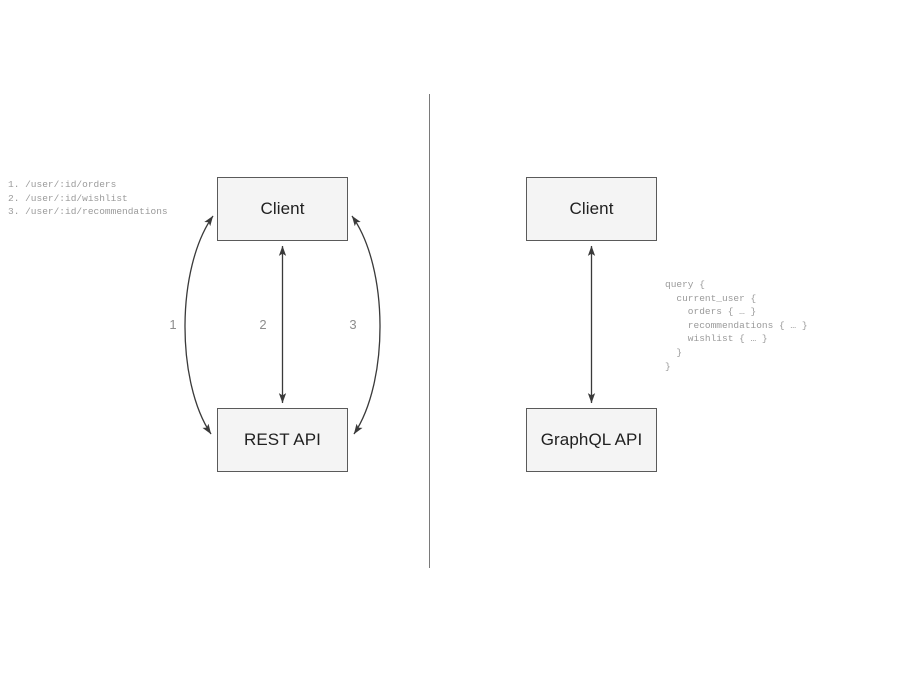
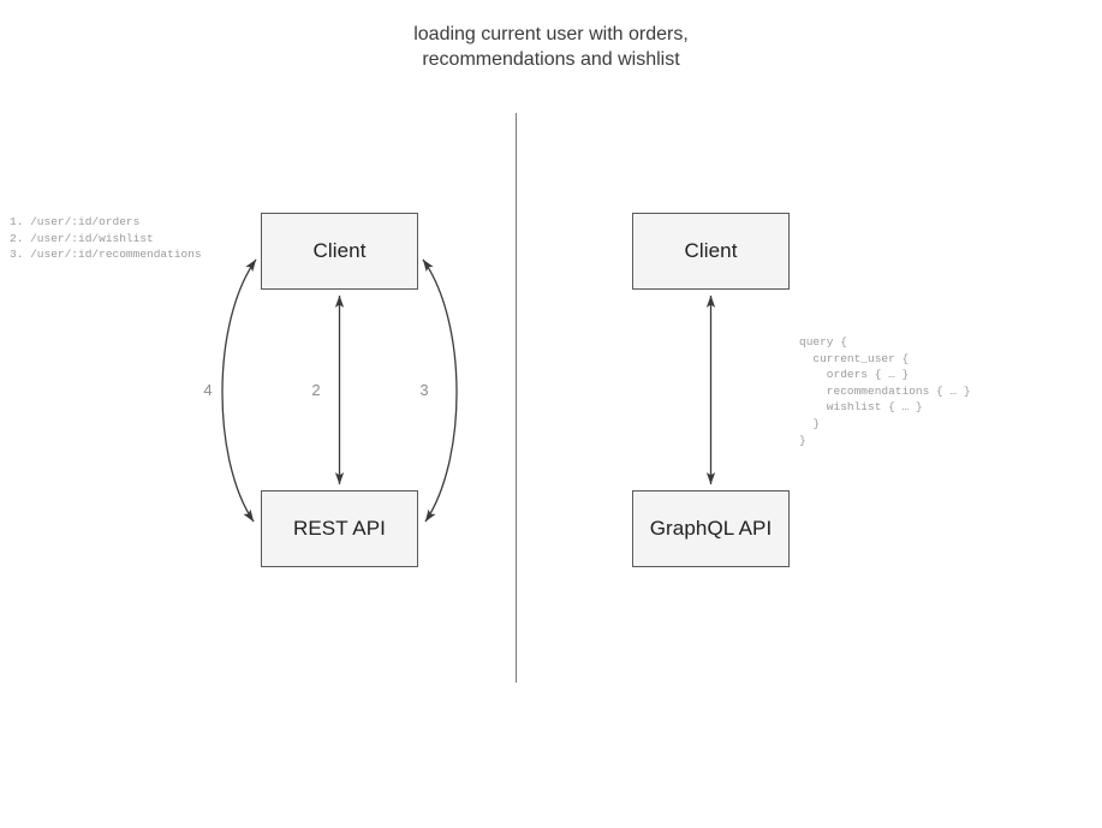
+ loading current user with orders,
+ recommendations and wishlist
  Client
  REST API
  1. /user/:id/orders
  2. /user/:id/wishlist
  3. /user/:id/recommendations
- 1
+ 4
  2
  3
  Client
  GraphQL API
  query {
  current_user {
  orders { … }
  recommendations { … }
  wishlist { … }
  }
  }
